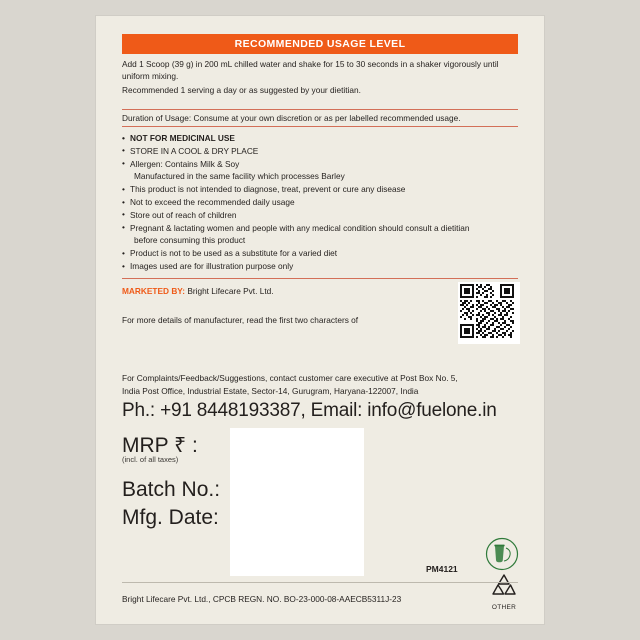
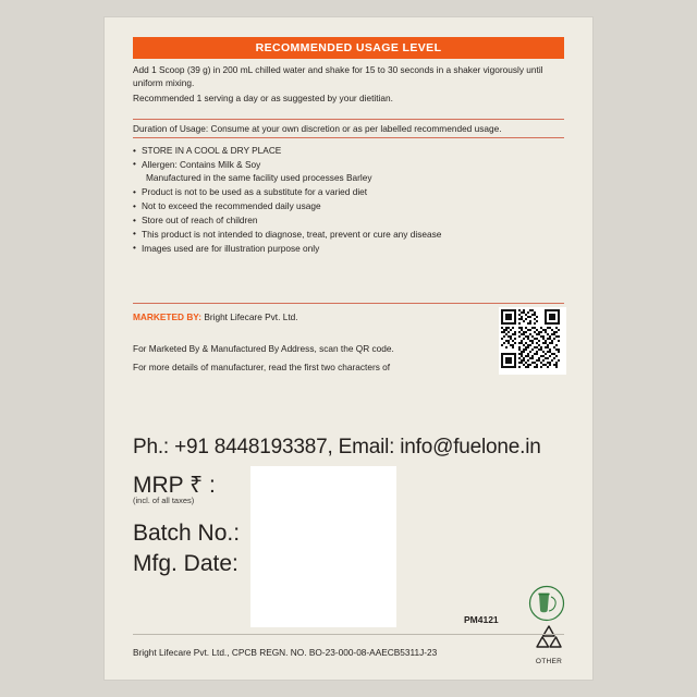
  RECOMMENDED USAGE LEVEL
  Add 1 Scoop (39 g) in 200 mL chilled water and shake for 15 to 30 seconds in a shaker vigorously until uniform mixing.
  Recommended 1 serving a day or as suggested by your dietitian.
  Duration of Usage: Consume at your own discretion or as per labelled recommended usage.
- NOT FOR MEDICINAL USE
  STORE IN A COOL & DRY PLACE
  Allergen: Contains Milk & Soy
- Manufactured in the same facility which processes Barley
+ Manufactured in the same facility used processes Barley
- This product is not intended to diagnose, treat, prevent or cure any disease
+ Product is not to be used as a substitute for a varied diet
  Not to exceed the recommended daily usage
  Store out of reach of children
- Pregnant & lactating women and people with any medical condition should consult a dietitian
- before consuming this product
- Product is not to be used as a substitute for a varied diet
+ This product is not intended to diagnose, treat, prevent or cure any disease
  Images used are for illustration purpose only
  MARKETED BY: Bright Lifecare Pvt. Ltd.
+ For Marketed By & Manufactured By Address, scan the QR code.
  For more details of manufacturer, read the first two characters of
- For Complaints/Feedback/Suggestions, contact customer care executive at Post Box No. 5,
- India Post Office, Industrial Estate, Sector-14, Gurugram, Haryana-122007, India
  Ph.: +91 8448193387, Email: info@fuelone.in
  MRP ₹ :
  (incl. of all taxes)
  Batch No.:
  Mfg. Date:
  PM4121
  Bright Lifecare Pvt. Ltd., CPCB REGN. NO. BO-23-000-08-AAECB5311J-23
